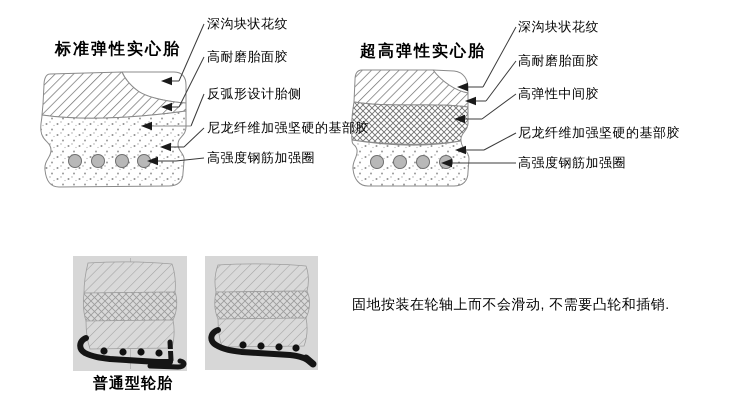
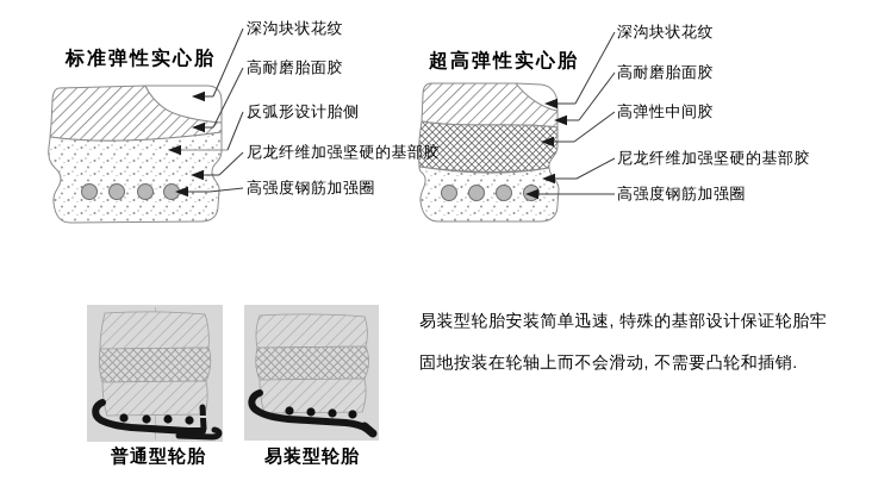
  标准弹性实心胎
  超高弹性实心胎
  深沟块状花纹
  高耐磨胎面胶
  反弧形设计胎侧
  尼龙纤维加强坚硬的基部胶
  高强度钢筋加强圈
  深沟块状花纹
  高耐磨胎面胶
  高弹性中间胶
  尼龙纤维加强坚硬的基部胶
  高强度钢筋加强圈
  普通型轮胎
+ 易装型轮胎
+ 易装型轮胎安装简单迅速, 特殊的基部设计保证轮胎牢
  固地按装在轮轴上而不会滑动, 不需要凸轮和插销.
